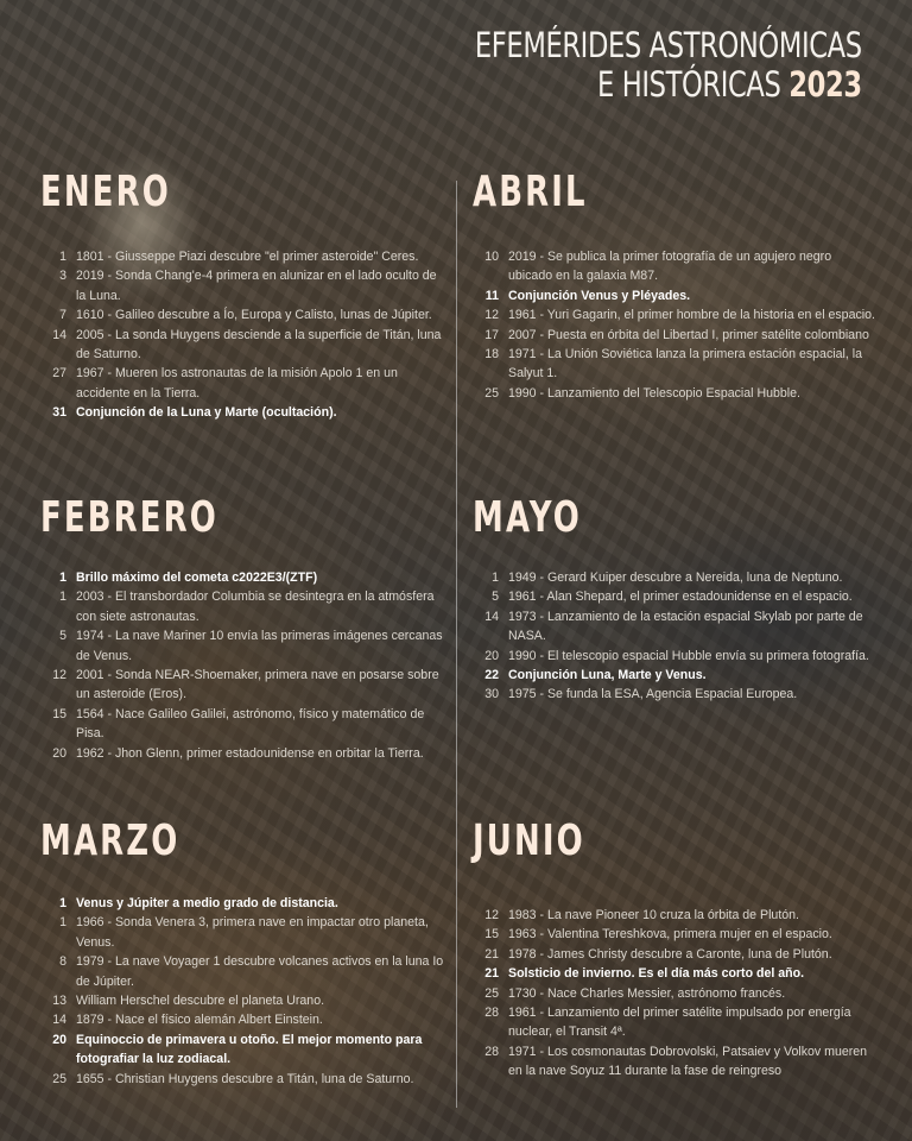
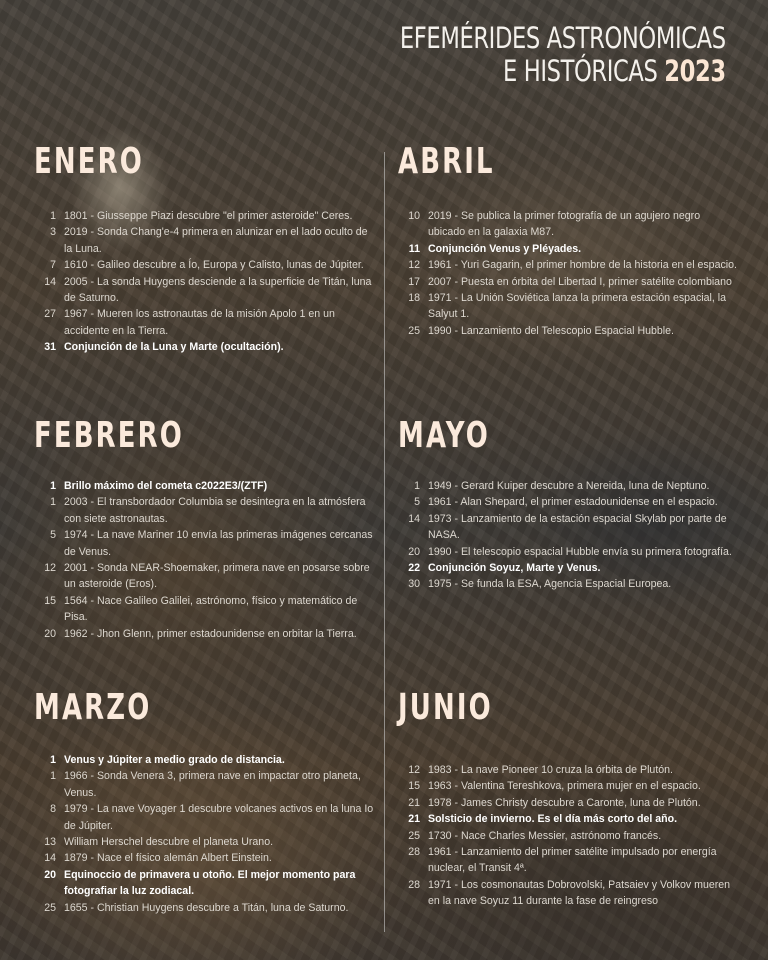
  EFEMÉRIDES ASTRONÓMICAS
  E HISTÓRICAS 2023
  ENERO
  1
  1801 - Giusseppe Piazi descubre "el primer asteroide" Ceres.
  3
  2019 - Sonda Chang'e-4 primera en alunizar en el lado oculto de la Luna.
  7
  1610 - Galileo descubre a Ío, Europa y Calisto, lunas de Júpiter.
  14
  2005 - La sonda Huygens desciende a la superficie de Titán, luna de Saturno.
  27
  1967 - Mueren los astronautas de la misión Apolo 1 en un accidente en la Tierra.
  31
  Conjunción de la Luna y Marte (ocultación).
  FEBRERO
  1
  Brillo máximo del cometa c2022E3/(ZTF)
  1
  2003 - El transbordador Columbia se desintegra en la atmósfera con siete astronautas.
  5
  1974 - La nave Mariner 10 envía las primeras imágenes cercanas de Venus.
  12
  2001 - Sonda NEAR-Shoemaker, primera nave en posarse sobre un asteroide (Eros).
  15
  1564 - Nace Galileo Galilei, astrónomo, físico y matemático de Pisa.
  20
  1962 - Jhon Glenn, primer estadounidense en orbitar la Tierra.
  MARZO
  1
  Venus y Júpiter a medio grado de distancia.
  1
  1966 - Sonda Venera 3, primera nave en impactar otro planeta, Venus.
  8
  1979 - La nave Voyager 1 descubre volcanes activos en la luna Io de Júpiter.
  13
  William Herschel descubre el planeta Urano.
  14
  1879 - Nace el físico alemán Albert Einstein.
  20
  Equinoccio de primavera u otoño. El mejor momento para fotografiar la luz zodiacal.
  25
  1655 - Christian Huygens descubre a Titán, luna de Saturno.
  ABRIL
  10
  2019 - Se publica la primer fotografía de un agujero negro ubicado en la galaxia M87.
  11
  Conjunción Venus y Pléyades.
  12
  1961 - Yuri Gagarin, el primer hombre de la historia en el espacio.
  17
  2007 - Puesta en órbita del Libertad I, primer satélite colombiano
  18
  1971 - La Unión Soviética lanza la primera estación espacial, la Salyut 1.
  25
  1990 - Lanzamiento del Telescopio Espacial Hubble.
  MAYO
  1
  1949 - Gerard Kuiper descubre a Nereida, luna de Neptuno.
  5
  1961 - Alan Shepard, el primer estadounidense en el espacio.
  14
  1973 - Lanzamiento de la estación espacial Skylab por parte de NASA.
  20
  1990 - El telescopio espacial Hubble envía su primera fotografía.
  22
- Conjunción Luna, Marte y Venus.
+ Conjunción Soyuz, Marte y Venus.
  30
  1975 - Se funda la ESA, Agencia Espacial Europea.
  JUNIO
  12
  1983 - La nave Pioneer 10 cruza la órbita de Plutón.
  15
  1963 - Valentina Tereshkova, primera mujer en el espacio.
  21
  1978 - James Christy descubre a Caronte, luna de Plutón.
  21
  Solsticio de invierno. Es el día más corto del año.
  25
  1730 - Nace Charles Messier, astrónomo francés.
  28
  1961 - Lanzamiento del primer satélite impulsado por energía nuclear, el Transit 4ª.
  28
  1971 - Los cosmonautas Dobrovolski, Patsaiev y Volkov mueren en la nave Soyuz 11 durante la fase de reingreso
